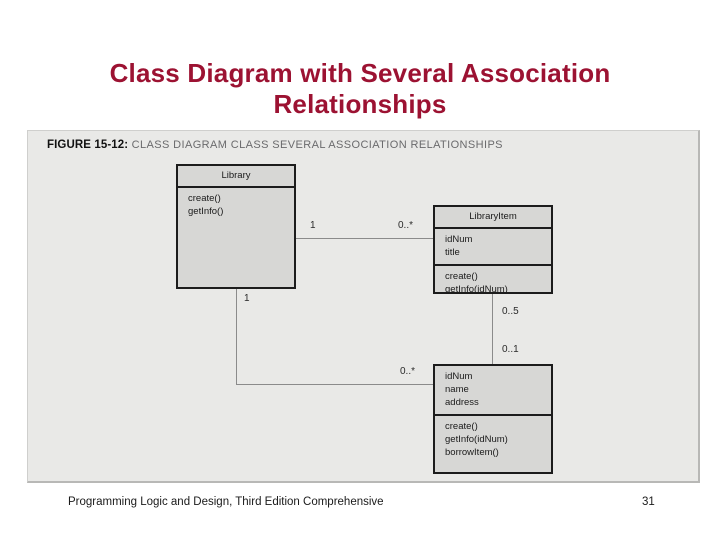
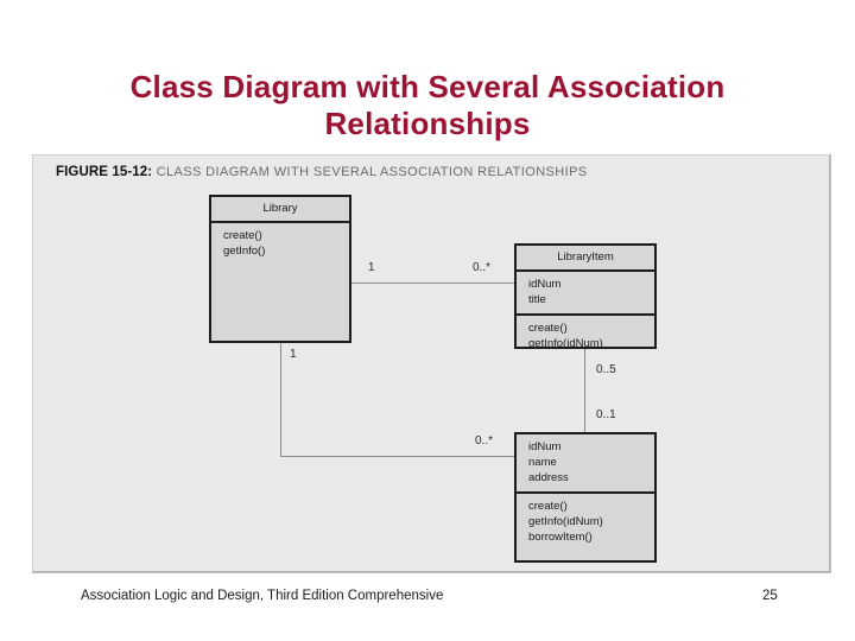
  Class Diagram with Several Association Relationships
- FIGURE 15-12: CLASS DIAGRAM CLASS SEVERAL ASSOCIATION RELATIONSHIPS
+ FIGURE 15-12: CLASS DIAGRAM WITH SEVERAL ASSOCIATION RELATIONSHIPS
  Library
  create()
  getInfo()
  LibraryItem
  idNum
  title
  create()
  getInfo(idNum)
  idNum
  name
  address
  create()
  getInfo(idNum)
  borrowItem()
  1
  0..*
  1
  0..*
  0..5
  0..1
- Programming Logic and Design, Third Edition Comprehensive
+ Association Logic and Design, Third Edition Comprehensive
- 31
+ 25
